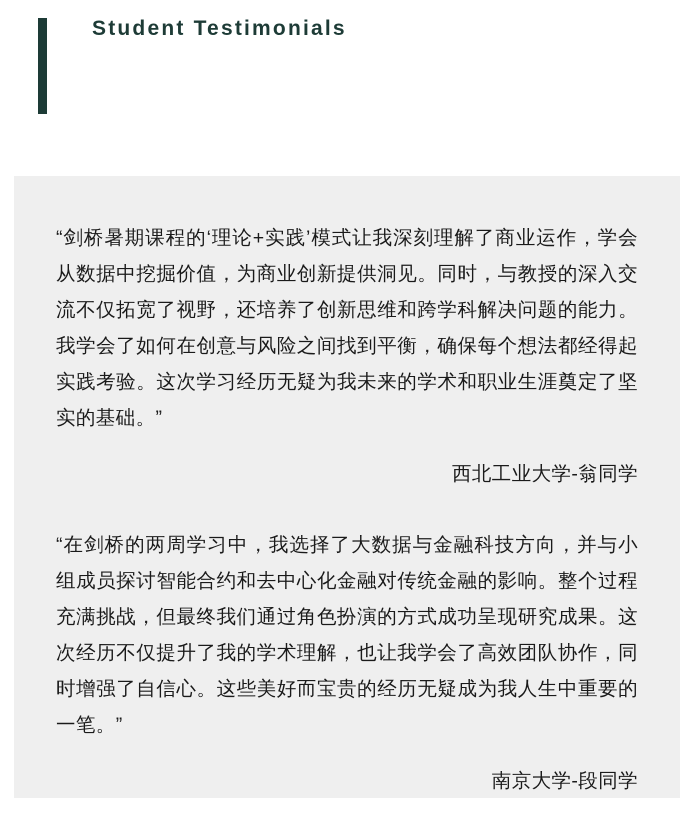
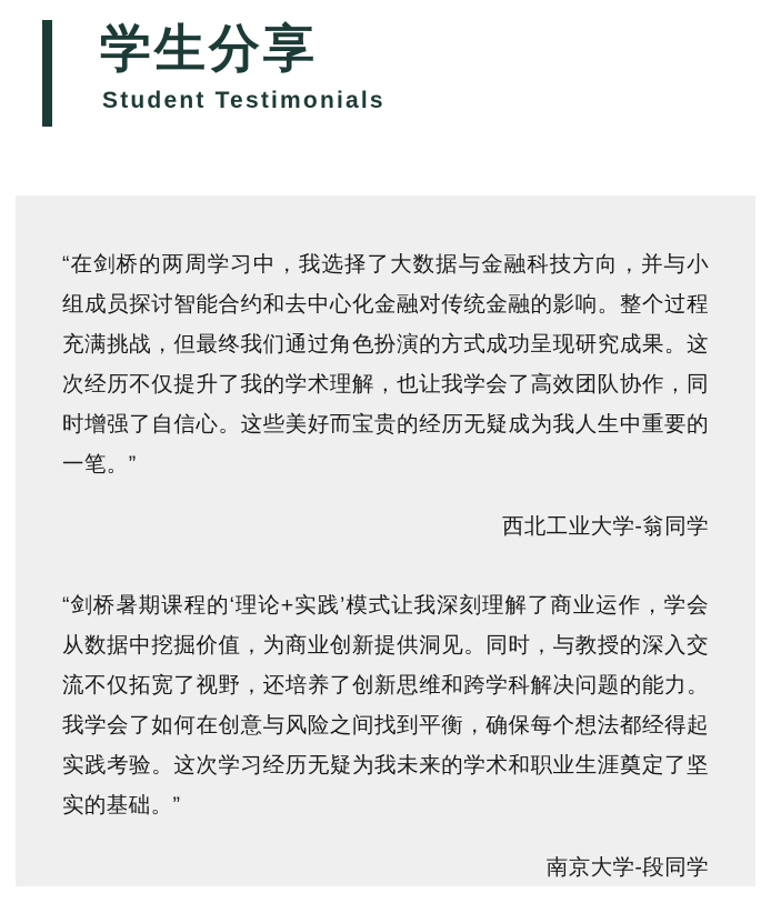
+ 学生分享
  Student Testimonials
- “剑桥暑期课程的‘理论+实践’模式让我深刻理解了商业运作，学会从数据中挖掘价值，为商业创新提供洞见。同时，与教授的深入交流不仅拓宽了视野，还培养了创新思维和跨学科解决问题的能力。我学会了如何在创意与风险之间找到平衡，确保每个想法都经得起实践考验。这次学习经历无疑为我未来的学术和职业生涯奠定了坚实的基础。”
+ “在剑桥的两周学习中，我选择了大数据与金融科技方向，并与小组成员探讨智能合约和去中心化金融对传统金融的影响。整个过程充满挑战，但最终我们通过角色扮演的方式成功呈现研究成果。这次经历不仅提升了我的学术理解，也让我学会了高效团队协作，同时增强了自信心。这些美好而宝贵的经历无疑成为我人生中重要的一笔。”
  西北工业大学-翁同学
- “在剑桥的两周学习中，我选择了大数据与金融科技方向，并与小组成员探讨智能合约和去中心化金融对传统金融的影响。整个过程充满挑战，但最终我们通过角色扮演的方式成功呈现研究成果。这次经历不仅提升了我的学术理解，也让我学会了高效团队协作，同时增强了自信心。这些美好而宝贵的经历无疑成为我人生中重要的一笔。”
+ “剑桥暑期课程的‘理论+实践’模式让我深刻理解了商业运作，学会从数据中挖掘价值，为商业创新提供洞见。同时，与教授的深入交流不仅拓宽了视野，还培养了创新思维和跨学科解决问题的能力。我学会了如何在创意与风险之间找到平衡，确保每个想法都经得起实践考验。这次学习经历无疑为我未来的学术和职业生涯奠定了坚实的基础。”
  南京大学-段同学
